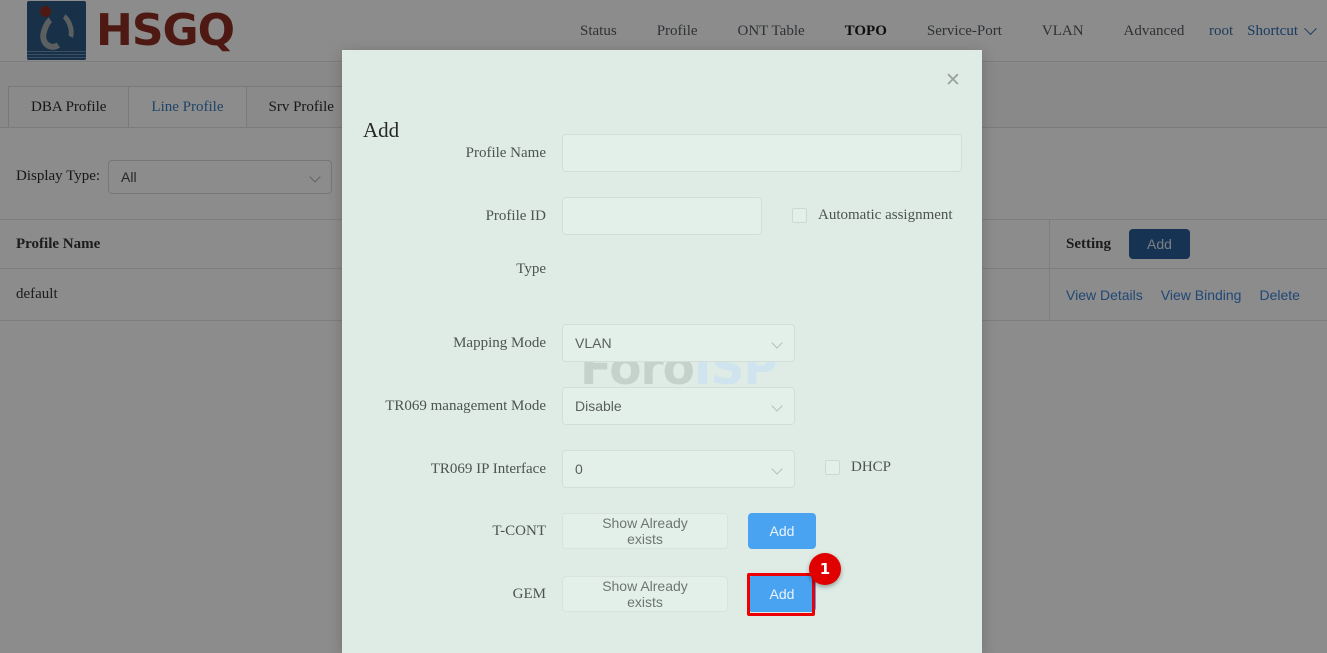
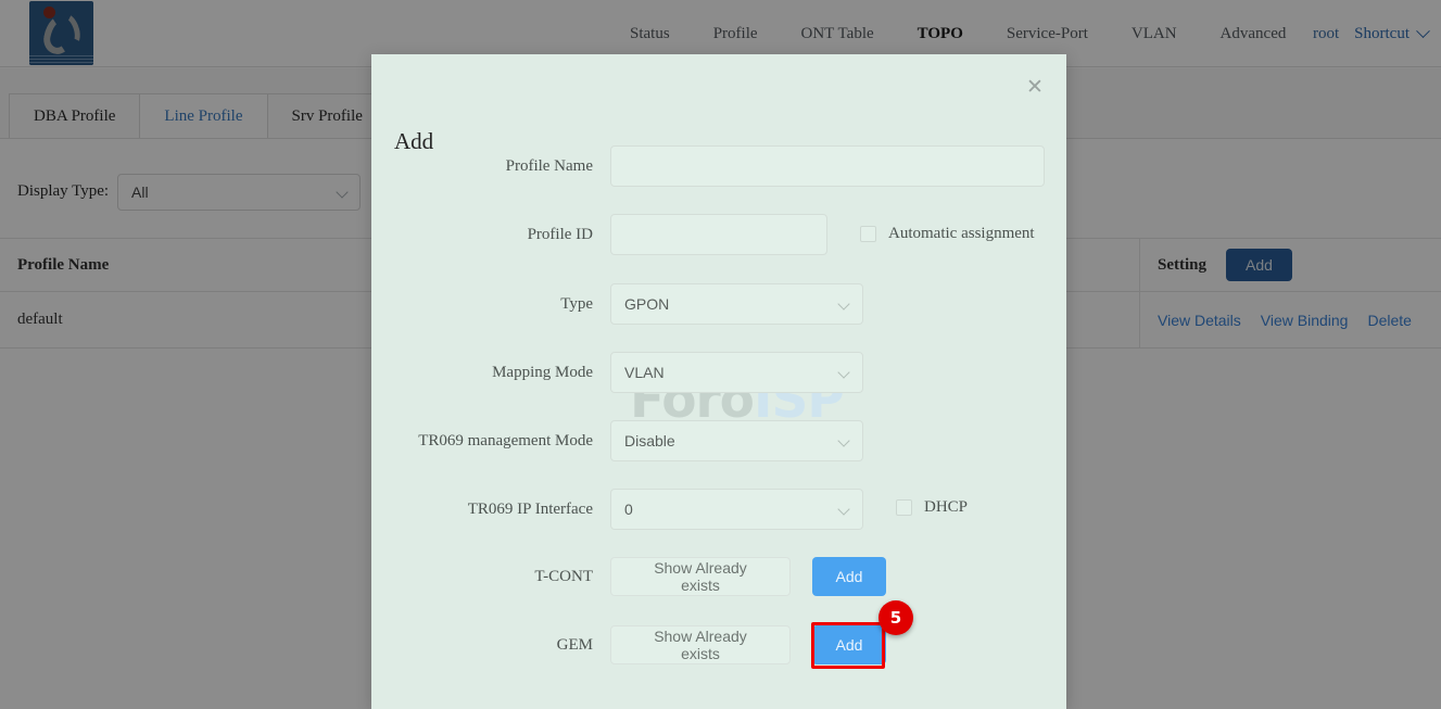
- HSGQ
  Status
  Profile
  ONT Table
  TOPO
  Service-Port
  VLAN
  Advanced
  root
  Shortcut
  DBA Profile
  Line Profile
  Srv Profile
  Display Type:
  All
  Profile Name
  Setting
  Add
  default
  View Details
  View Binding
  Delete
  Add
  ✕
  ForoISP
  Profile Name
  Profile ID
  Automatic assignment
  Type
+ GPON
  Mapping Mode
  VLAN
  TR069 management Mode
  Disable
  TR069 IP Interface
  0
  DHCP
  T-CONT
  Show Already exists
  Add
  GEM
  Show Already exists
  Add
- 1
+ 5
